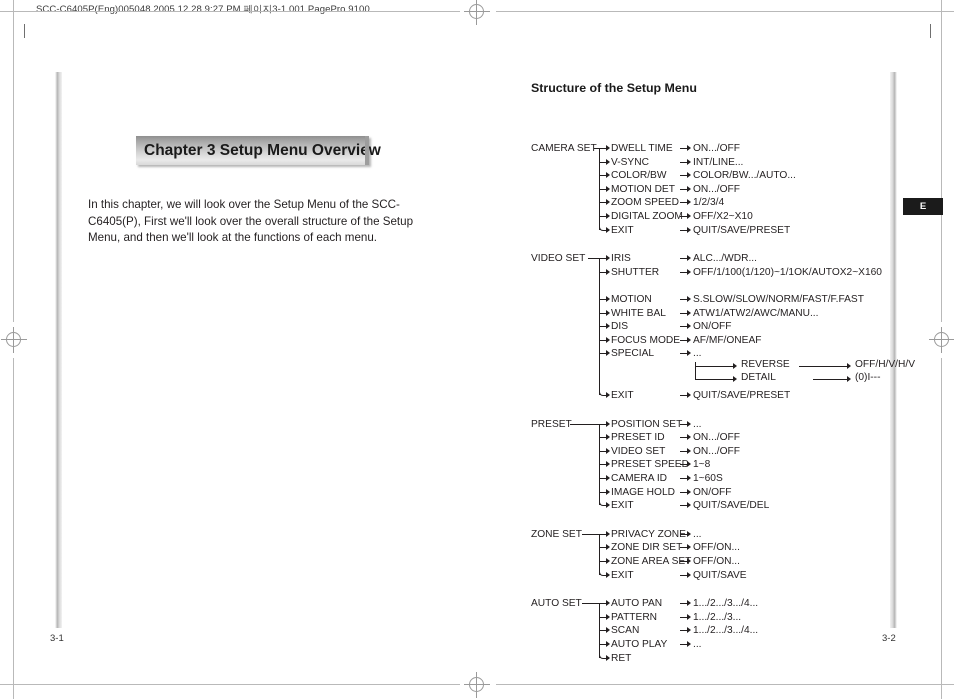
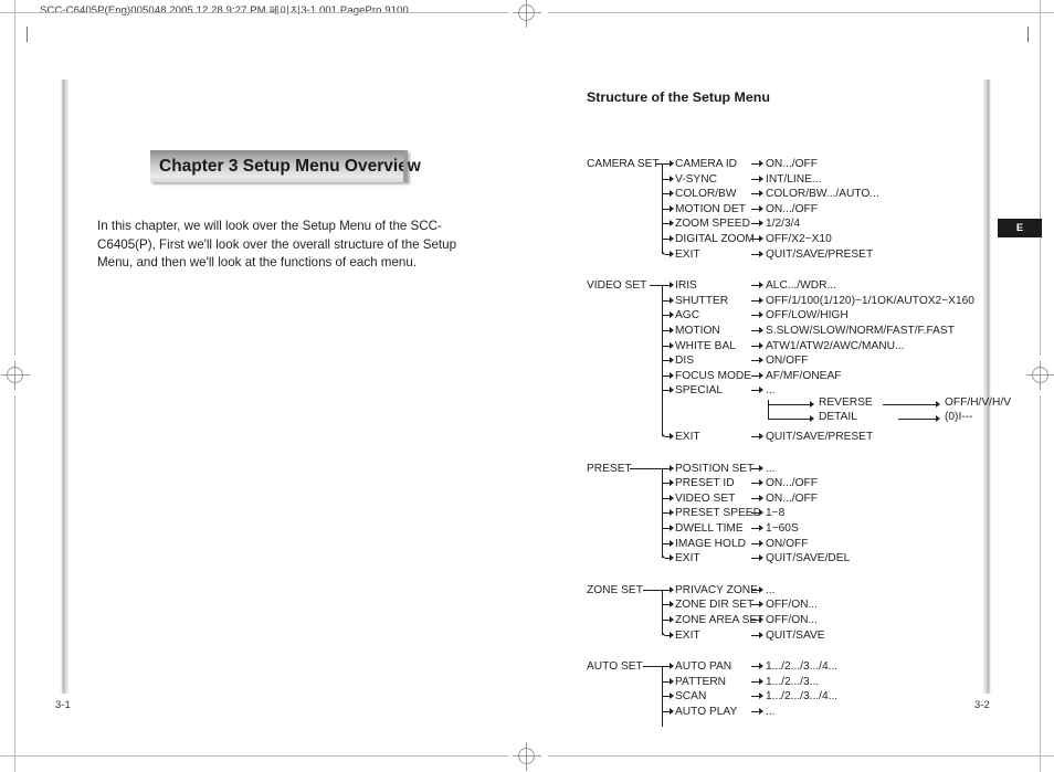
  SCC-C6405P(Eng)005048 2005.12.28 9:27 PM 페이지3-1 001 PagePro 9100
  Chapter 3 Setup Menu Overviw
  In this chapter, we will look over the Setup Menu of the SCC-C6405(P), First we'll look over the overall structure of the Setup Menu, and then we'll look at the functions of each menu.
  3-1
  Structure of the Setup Menu
  E
  3-2
  CAMERA SE
- DWELL TIME
+ CAMERA ID
  ON.../OFF
  V-SYNC
  INT/LINE...
  COLOR/BW
  COLOR/BW.../AUTO...
  MOTION DET
  ON.../OFF
  ZOOM SPEED
  1/2/3/4
  DIGITAL ZOOM
  OFF/X2~X10
  EXIT
  QUIT/SAVE/PRESET
  VIDEO SET
  IRIS
  ALC.../WDR...
  SHUTTER
  OFF/1/100(1/120)~1/1OK/AUTOX2~X160
+ AGC
+ OFF/LOW/HIGH
  MOTION
  S.SLOW/SLOW/NORM/FAST/F.FAST
  WHITE BAL
  ATW1/ATW2/AWC/MANU...
  DIS
  ON/OFF
  FOCUS MODE
  AF/MF/ONEAF
  SPECIAL
  ...
  REVERSE
  DETAIL
  OFF/H/V/H/V
  (0)I---
  EXIT
  QUIT/SAVE/PRESET
  PRESET
  POSITION SE
  ...
  PRESET ID
  ON.../OFF
  VIDEO SET
  ON.../OFF
  PRESET SPEE
  1~8
- CAMERA ID
+ DWELL TIME
  1~60S
  IMAGE HOLD
  ON/OFF
  EXIT
  QUIT/SAVE/DEL
  ZONE SET
  PRIVACY ZON
  ...
  ZONE DIR SE
  OFF/ON...
  ZONE AREA S
  OFF/ON...
  EXIT
  QUIT/SAVE
  AUTO SET
  AUTO PAN
  1.../2.../3.../4...
  PATTERN
  1.../2.../3...
  SCAN
  1.../2.../3.../4...
  AUTO PLAY
  ...
- RET
